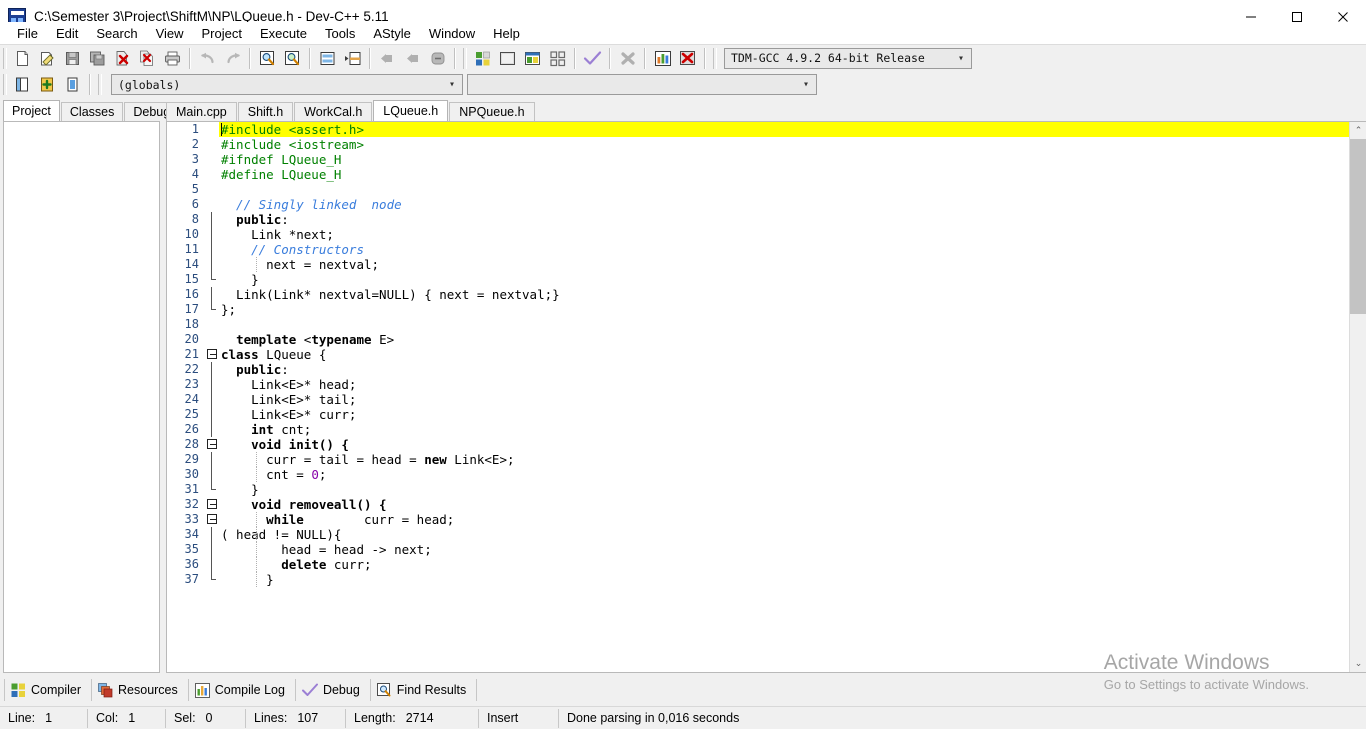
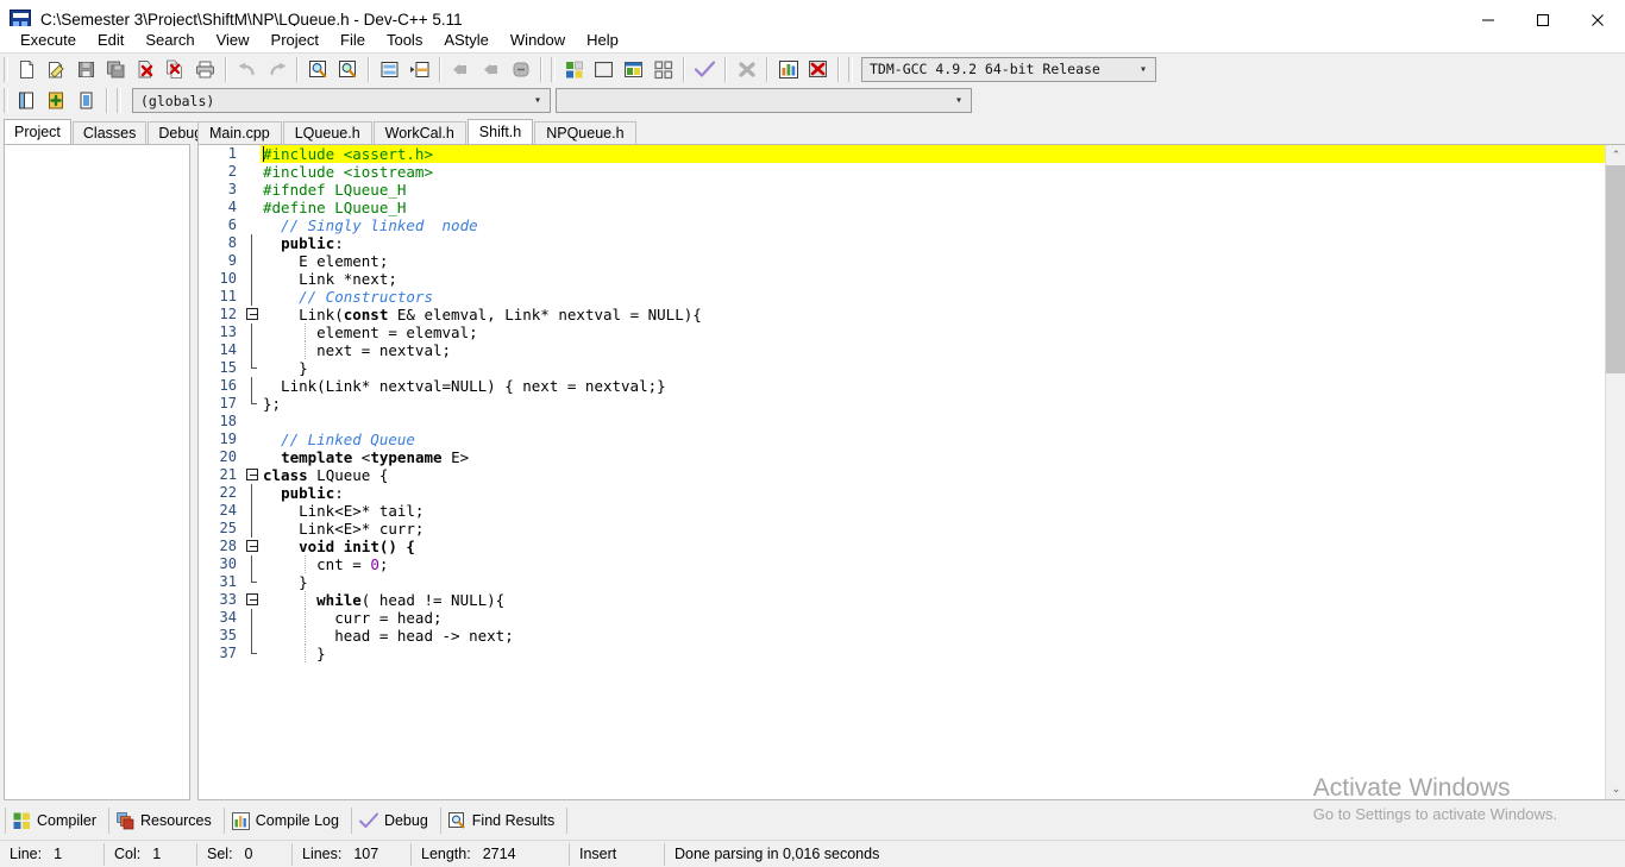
  C:\Semester 3\Project\ShiftM\NP\LQueue.h - Dev-C++ 5.11
- File
+ Execute
  Edit
  Search
  View
  Project
- Execute
+ File
  Tools
  AStyle
  Window
  Help
  TDM-GCC 4.9.2 64-bit Release
  ▾
  (globals)
  ▾
  ▾
  Project
  Classes
  Debu
  Main.cpp
- Shift.h
+ LQueue.h
  WorkCal.h
- LQueue.h
+ Shift.h
  NPQueue.h
  1
  #include <assert.h>
  2
  #include <iostream>
  3
  #ifndef LQueue_H
  4
  #define LQueue_H
- 5
  6
  // Singly linked node
  8
  public:
+ 9
+ E element;
  10
  Link *next;
  11
  // Constructors
+ 12
+ Link(const E& elemval, Link* nextval = NULL){
+ 13
+ element = elemval;
  14
  next = nextval;
  15
  }
  16
  Link(Link* nextval=NULL) { next = nextval;}
  17
  };
  18
+ 19
+ // Linked Queue
  20
  template <typename E>
  21
  class LQueue {
  22
  public:
- 23
- Link<E>* head;
  24
  Link<E>* tail;
  25
  Link<E>* curr;
- 26
- int cnt;
  28
  void init() {
- 29
- curr = tail = head = new Link<E>;
  30
  cnt = 0;
  31
  }
- 32
- void removeall() {
  33
- while curr = head;
+ while( head != NULL){
  34
- ( head != NULL){
+ curr = head;
  35
  head = head -> next;
- 36
- delete curr;
  37
  }
  ⌃
  ⌄
  Activate Windows
  Go to Settings to activate Windows.
  Compiler
  Resources
  Compile Log
  Debug
  Find Results
  Line:
  1
  Col:
  1
  Sel:
  0
  Lines:
  107
  Length:
  2714
  Insert
  Done parsing in 0,016 seconds
